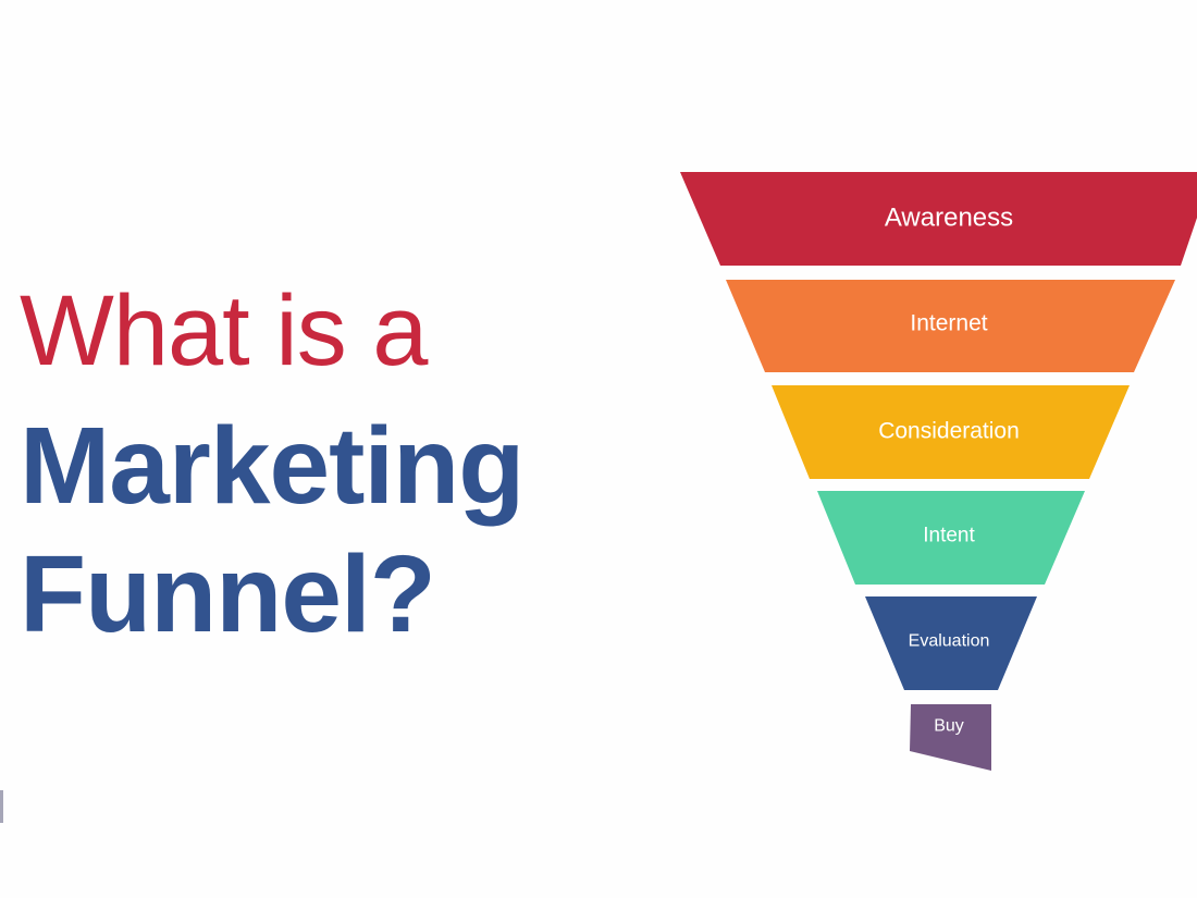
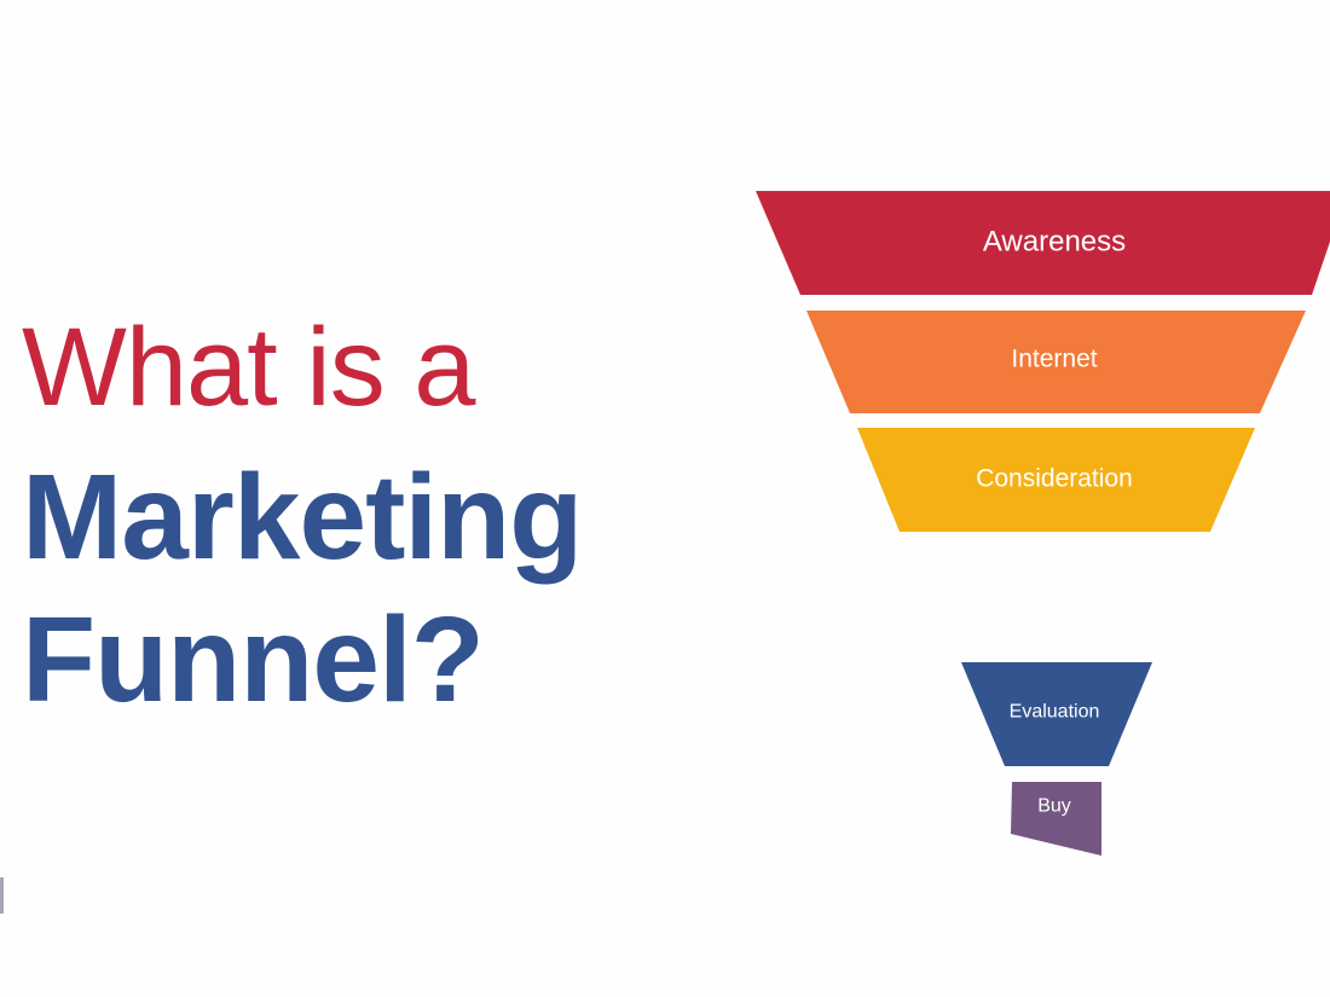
  What is a
  Marketing
  Funnel?
  Awareness
  Internet
  Consideration
- Intent
  Evaluation
  Buy
